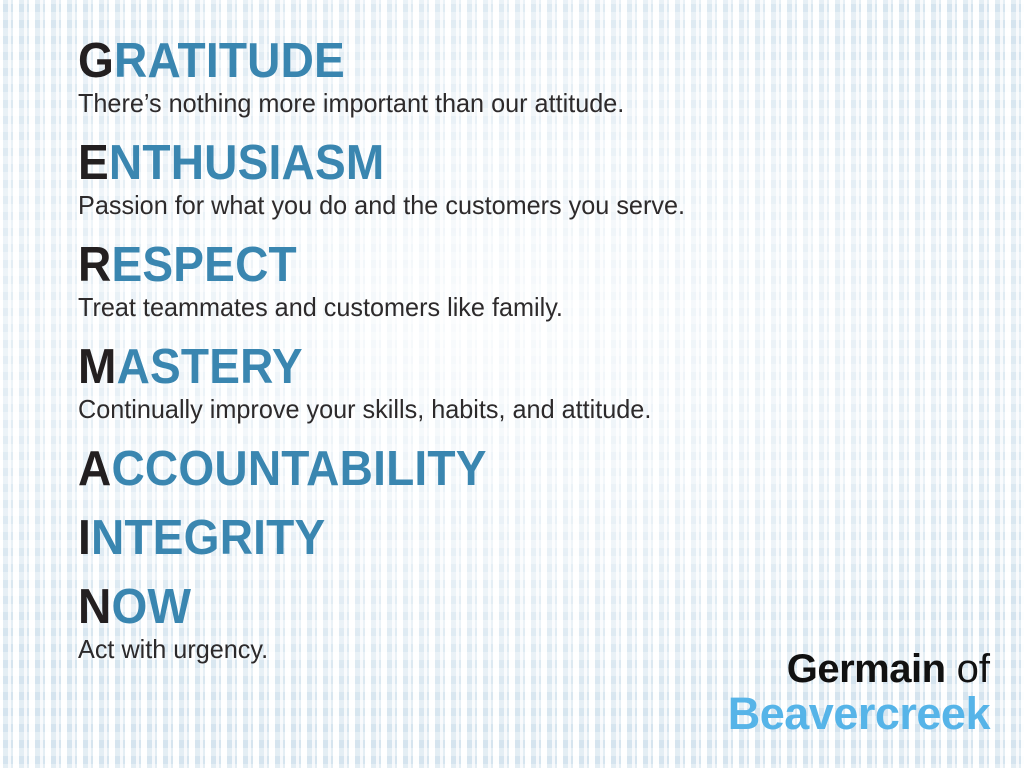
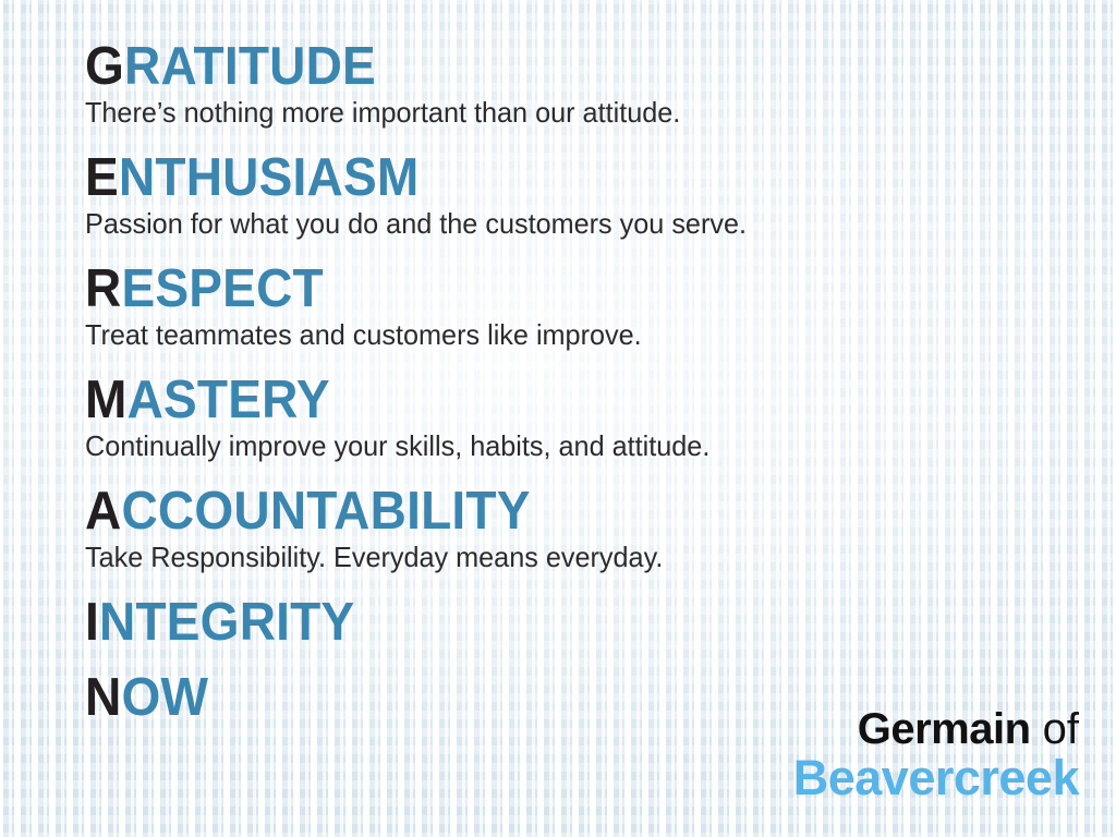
  GRATITUDE
  There’s nothing more important than our attitude.
  ENTHUSIASM
  Passion for what you do and the customers you serve.
  RESPECT
- Treat teammates and customers like family.
+ Treat teammates and customers like improve.
  MASTERY
  Continually improve your skills, habits, and attitude.
  ACCOUNTABILITY
+ Take Responsibility. Everyday means everyday.
  INTEGRITY
  NOW
- Act with urgency.
  Germain of
  Beavercreek
